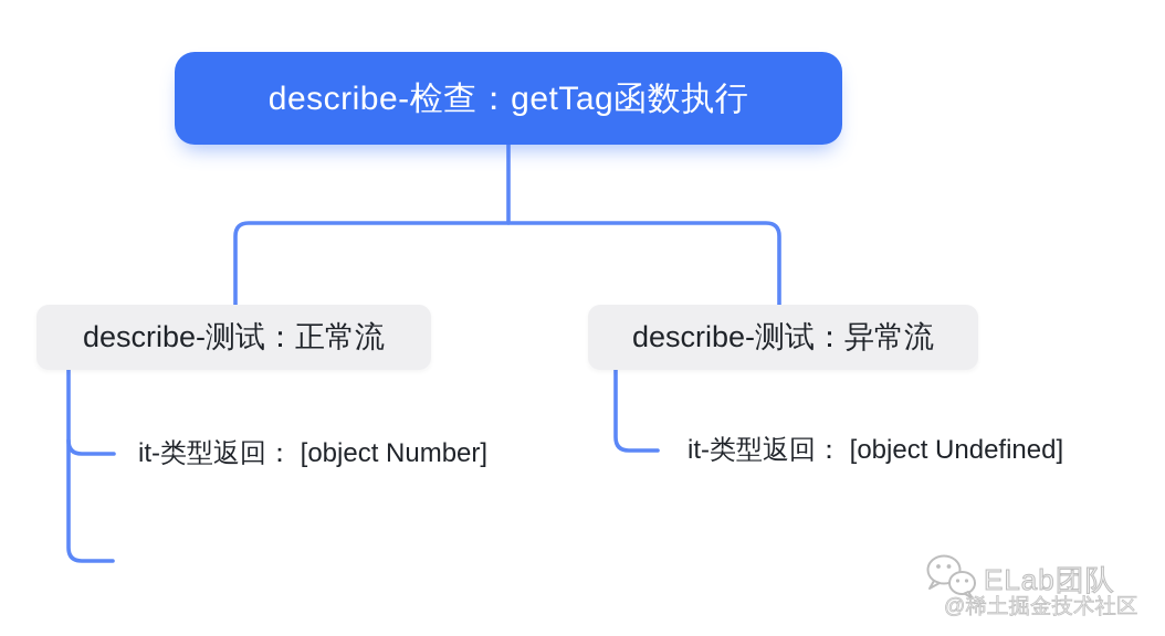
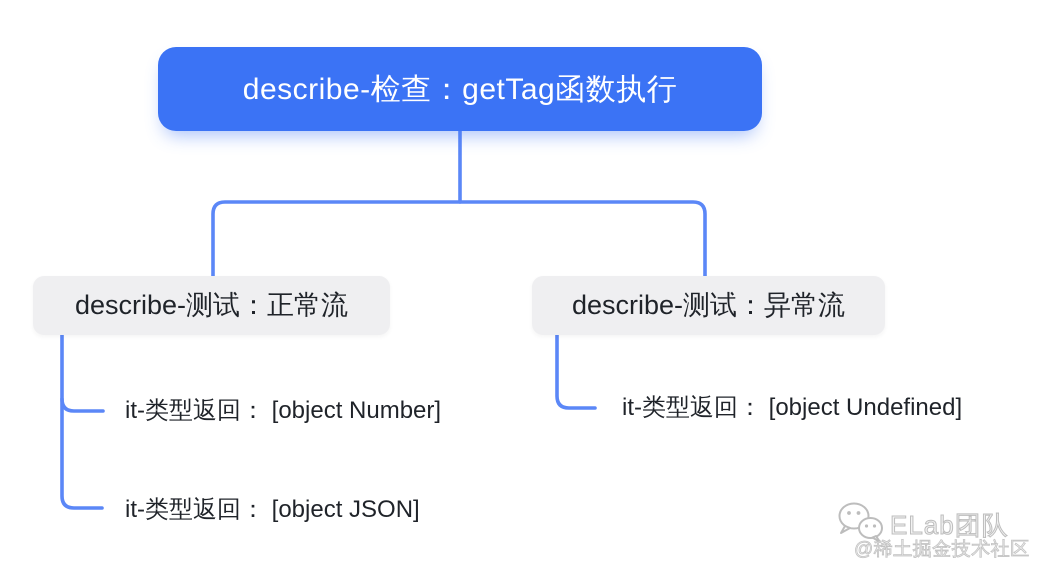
  describe-检查：getTag函数执行
  describe-测试：正常流
  describe-测试：异常流
  it-类型返回： [object Number]
+ it-类型返回： [object JSON]
  it-类型返回： [object Undefined]
  ELab团队
  @稀土掘金技术社区
